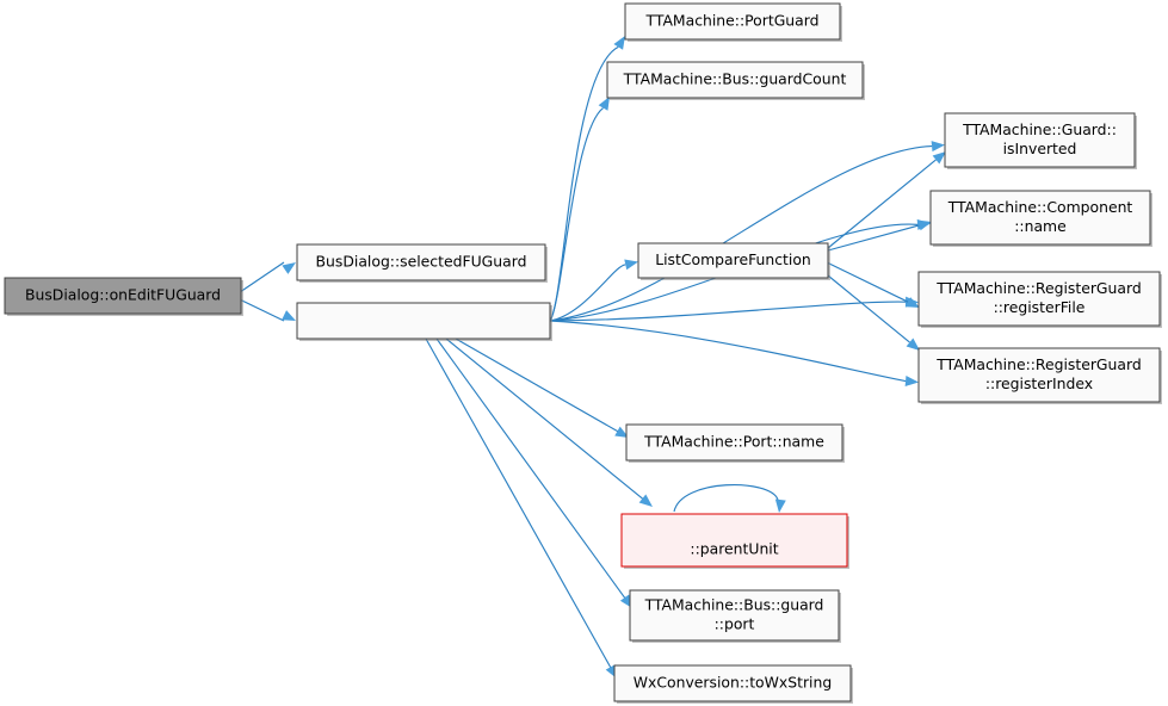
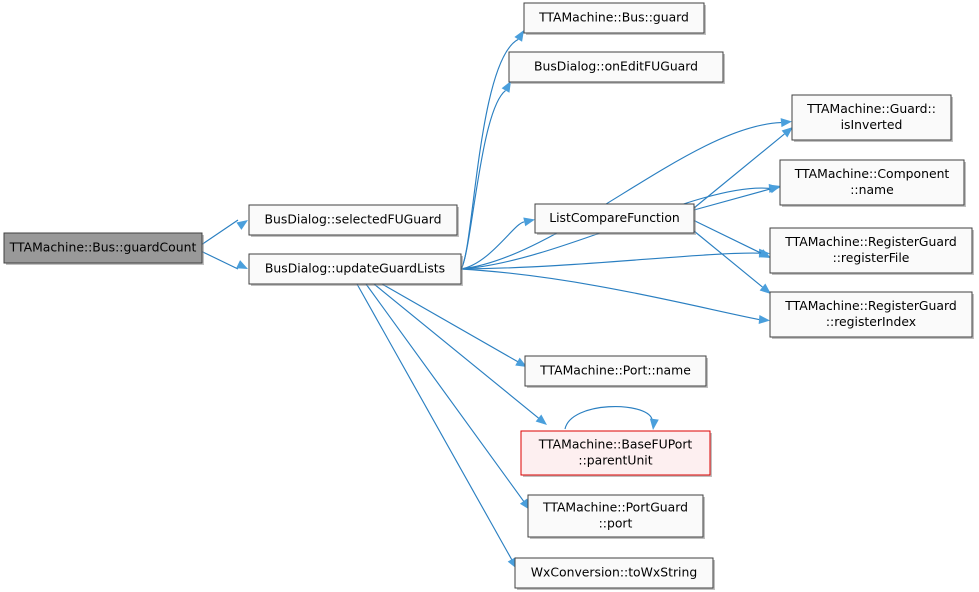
- BusDialog::onEditFUGuard
+ TTAMachine::Bus::guardCount
  BusDialog::selectedFUGuard
+ BusDialog::updateGuardLists
- TTAMachine::PortGuard
+ TTAMachine::Bus::guard
- TTAMachine::Bus::guardCount
+ BusDialog::onEditFUGuard
  TTAMachine::Guard::
  isInverted
  TTAMachine::Component
  ::name
  ListCompareFunction
  TTAMachine::RegisterGuard
  ::registerFile
  TTAMachine::RegisterGuard
  ::registerIndex
  TTAMachine::Port::name
+ TTAMachine::BaseFUPort
  ::parentUnit
- TTAMachine::Bus::guard
+ TTAMachine::PortGuard
  ::port
  WxConversion::toWxString
